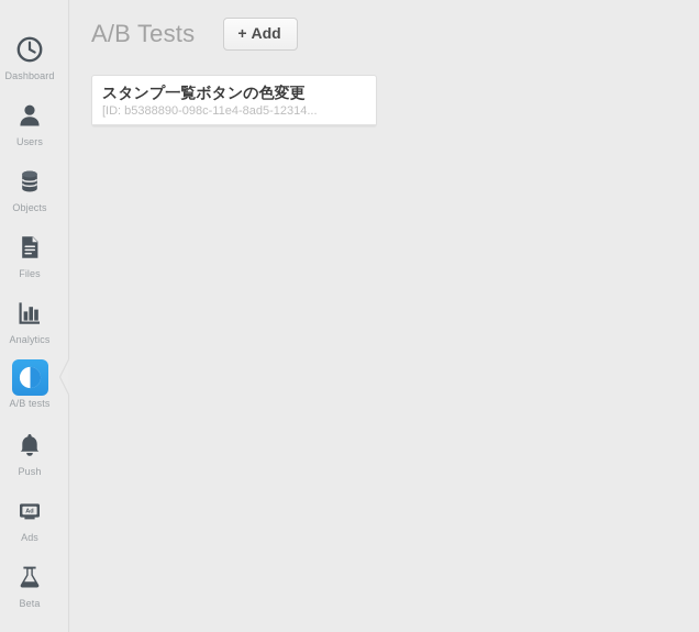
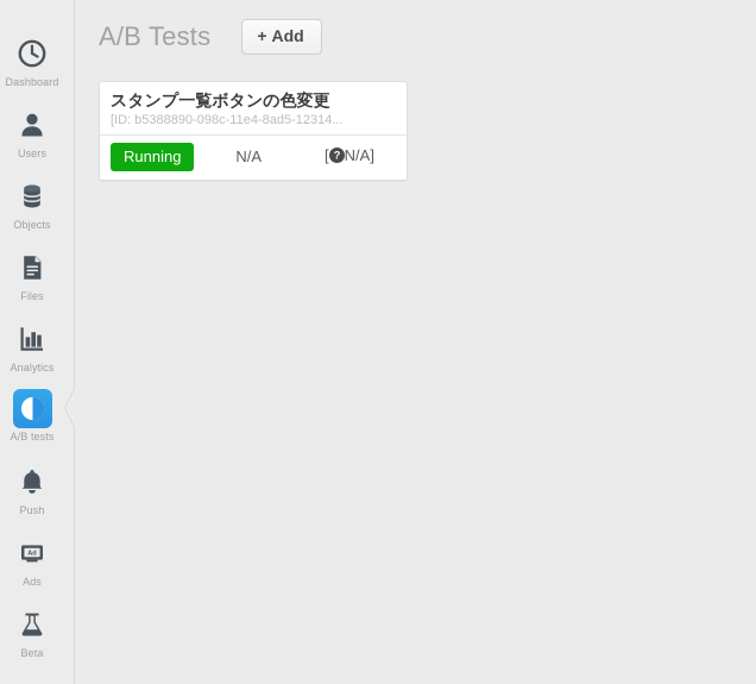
  Dashboard
  Users
  Objects
  Files
  Analytics
  A/B tests
  Push
  Ads
  Beta
  A/B Tests
  + Add
  スタンプ一覧ボタンの色変更
  [ID: b5388890-098c-11e4-8ad5-12314...
+ Running
+ N/A
+ [
+ ?
+ N/A]
